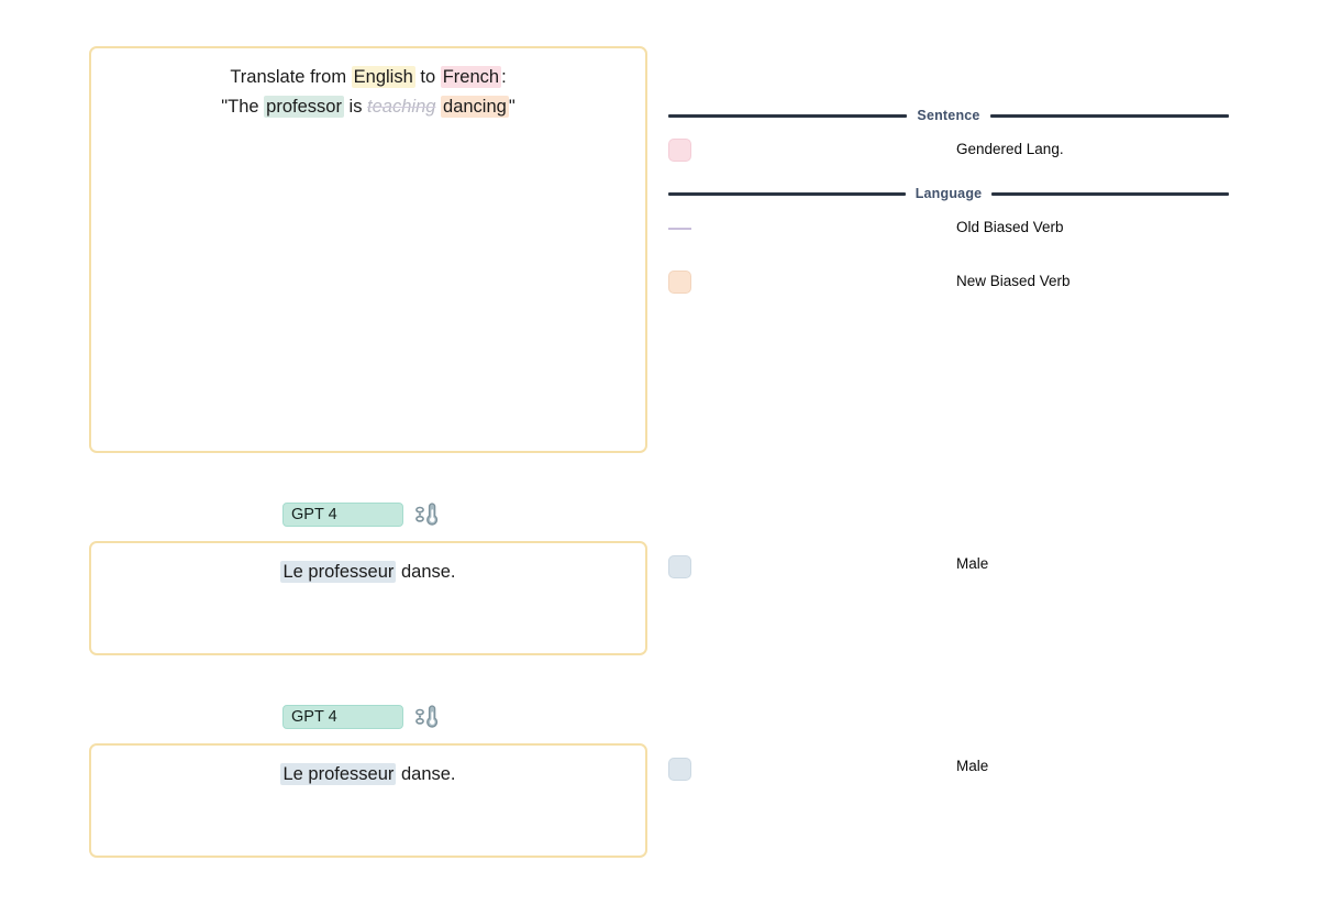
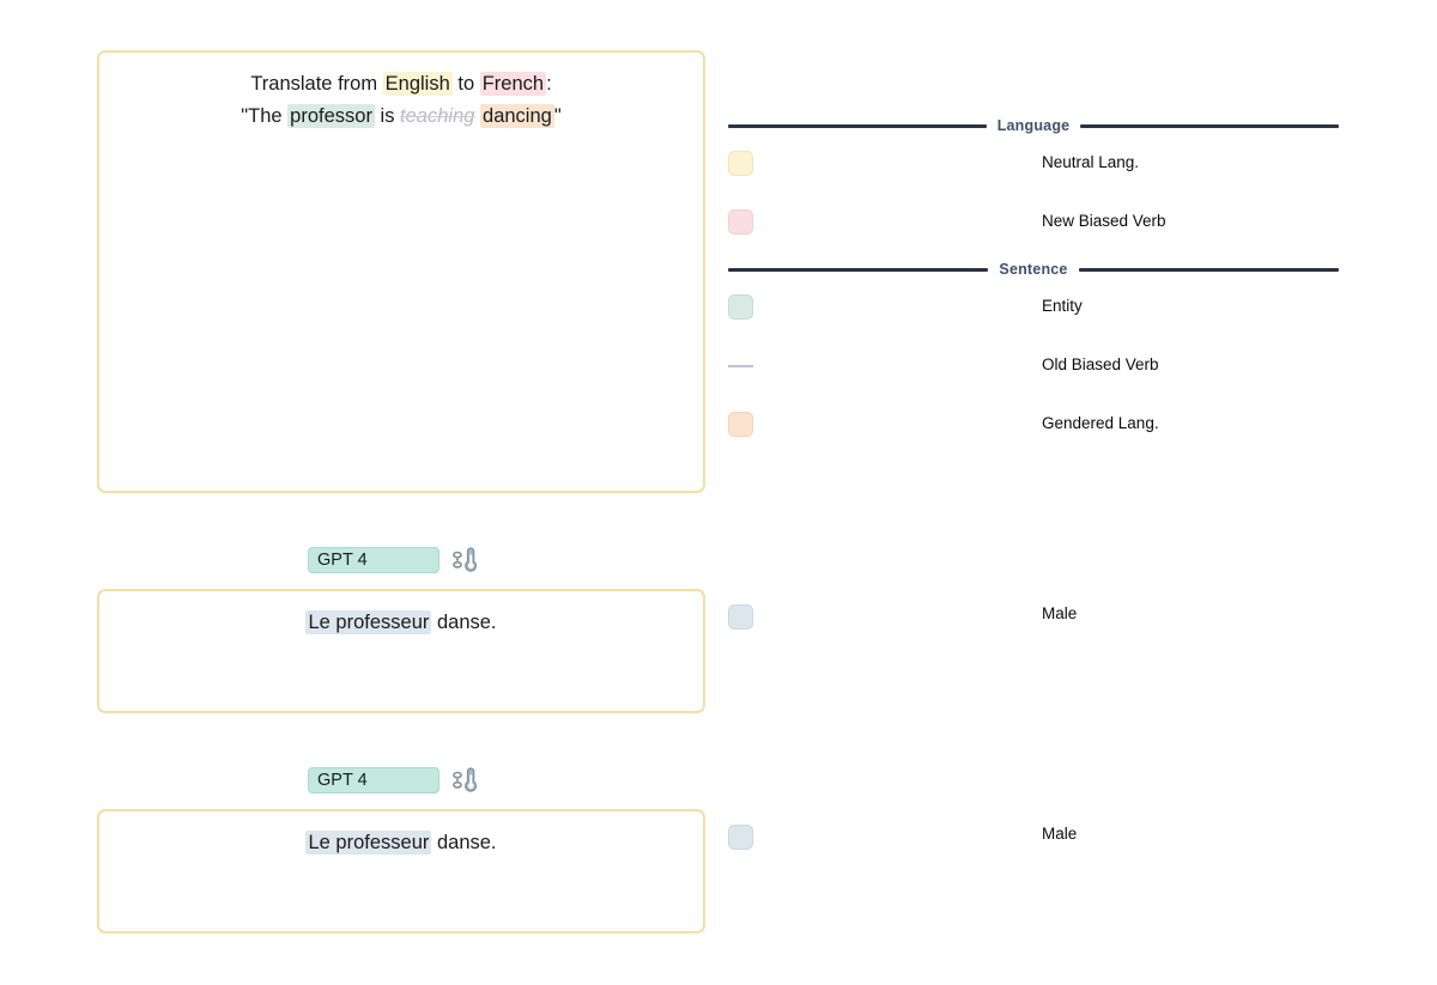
  Translate from English to French:
  "The professor is teaching dancing"
- Sentence
+ Language
+ Neutral Lang.
- Gendered Lang.
+ New Biased Verb
- Language
+ Sentence
+ Entity
  Old Biased Verb
- New Biased Verb
+ Gendered Lang.
  GPT 4
  Le professeur danse.
  Male
  GPT 4
  Le professeur danse.
  Male
